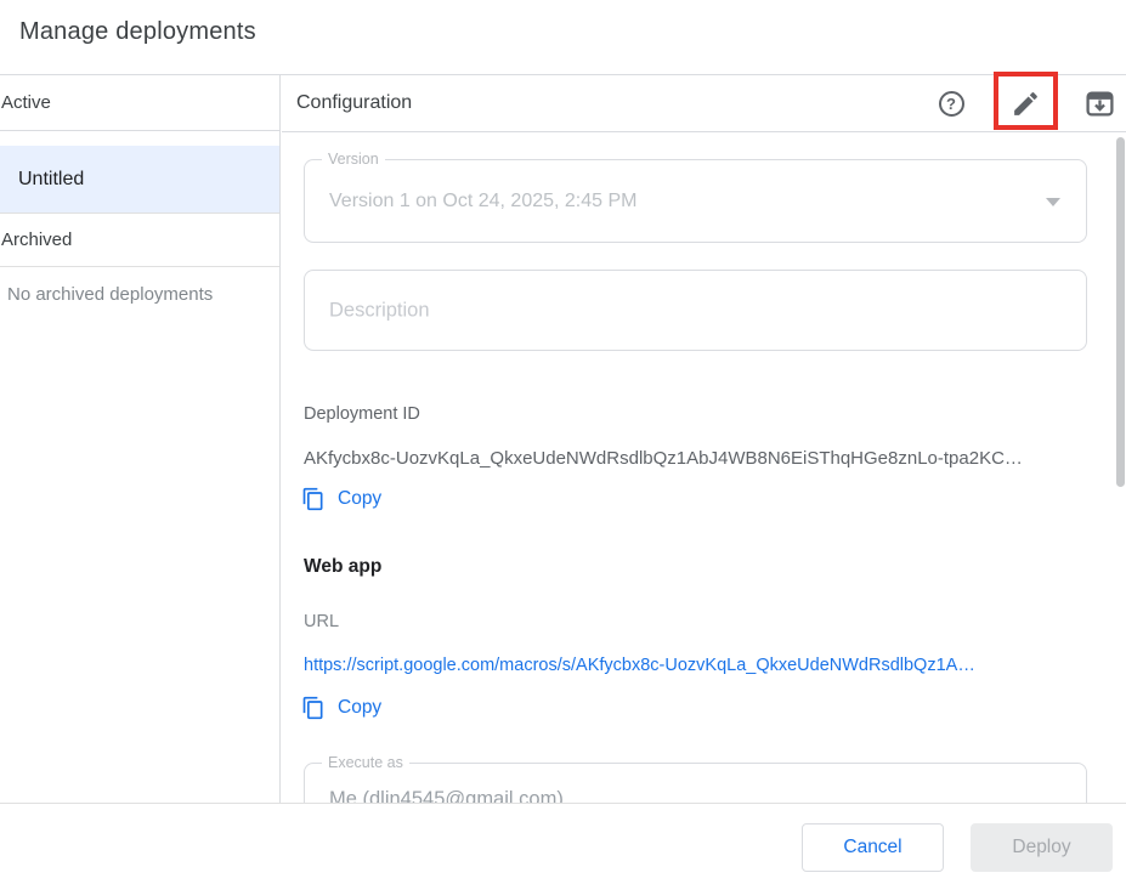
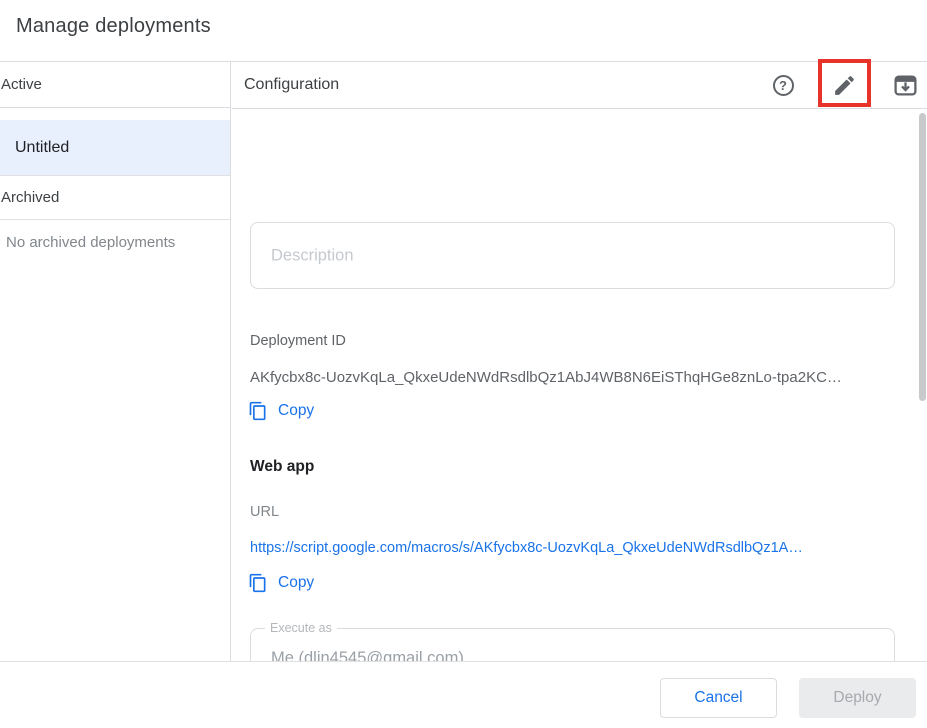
  Manage deployments
  Active
  Untitled
  Archived
  No archived deployments
  Configuration
  ?
- Version
- Version 1 on Oct 24, 2025, 2:45 PM
  Description
  Deployment ID
  AKfycbx8c-UozvKqLa_QkxeUdeNWdRsdlbQz1AbJ4WB8N6EiSThqHGe8znLo-tpa2KC…
  Copy
  Web app
  URL
  https://script.google.com/macros/s/AKfycbx8c-UozvKqLa_QkxeUdeNWdRsdlbQz1A…
  Copy
  Execute as
  Me (dlin4545@gmail.com)
  Cancel
  Deploy
